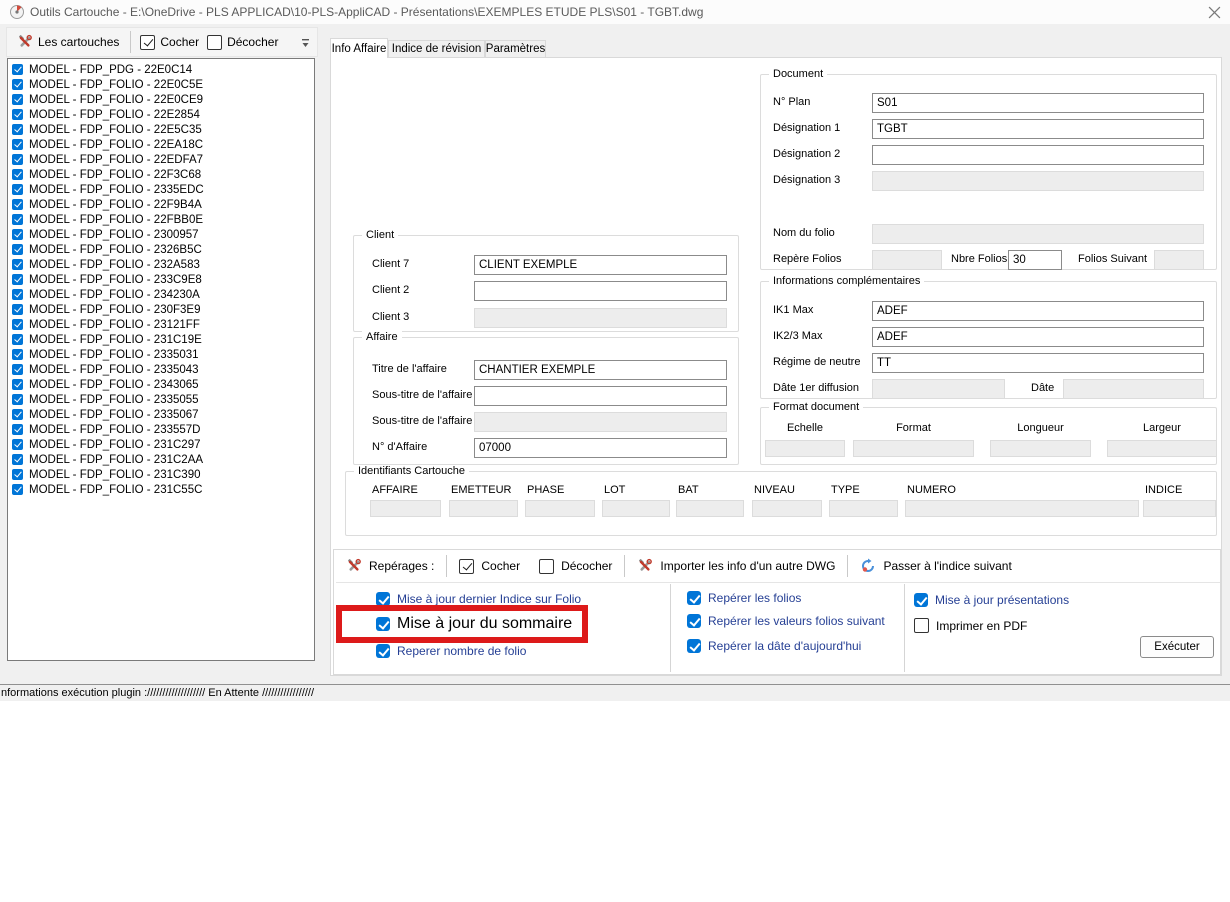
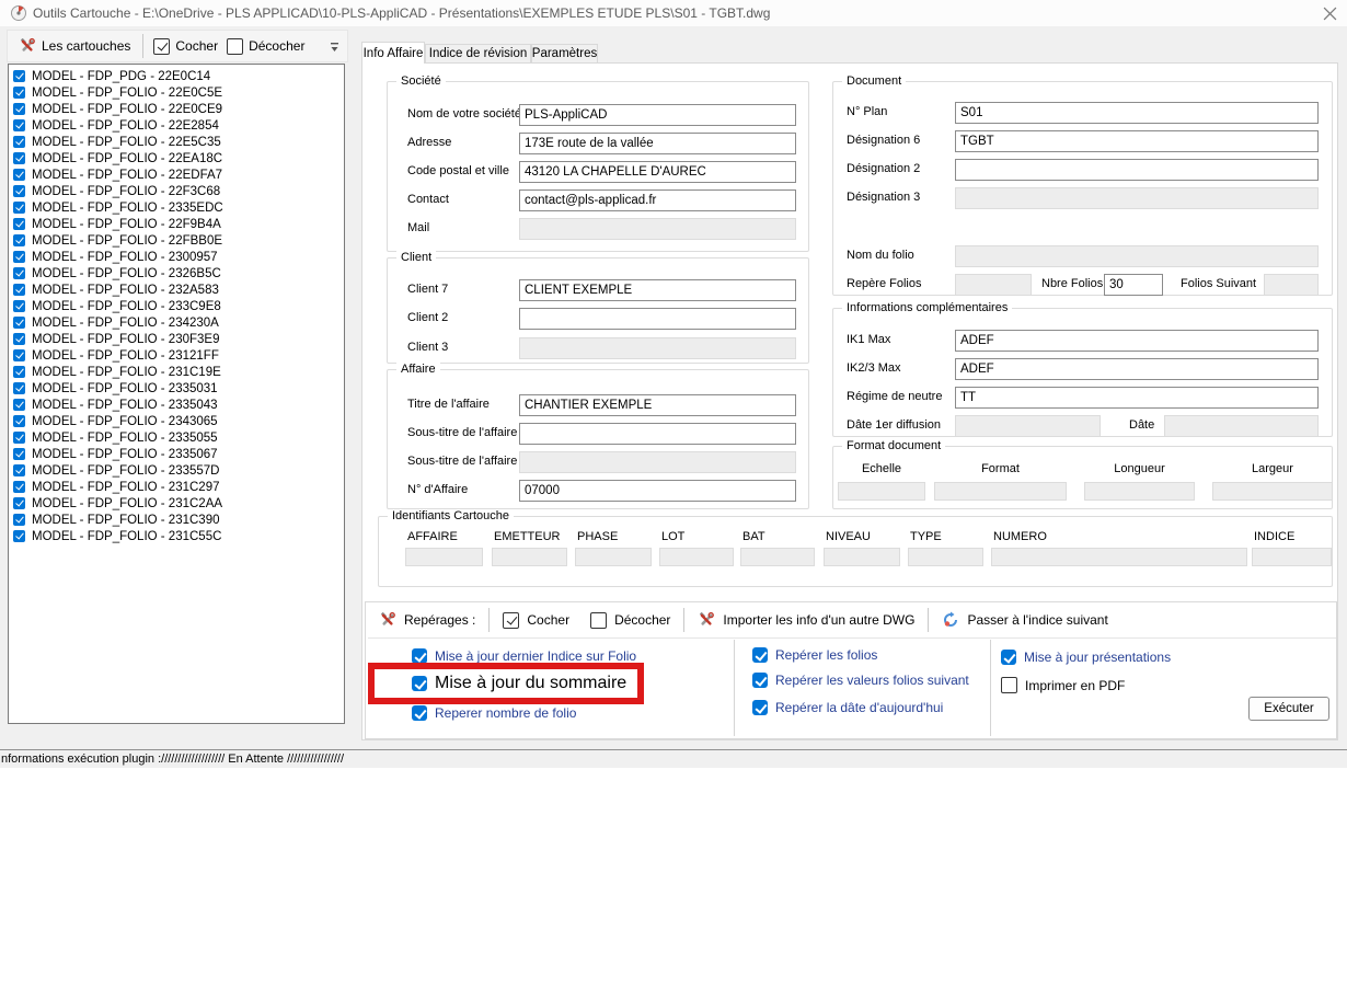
  Outils Cartouche - E:\OneDrive - PLS APPLICAD\10-PLS-AppliCAD - Présentations\EXEMPLES ETUDE PLS\S01 - TGBT.dwg
  Les cartouches
  Cocher
  Décocher
  MODEL - FDP_PDG - 22E0C14
  MODEL - FDP_FOLIO - 22E0C5E
  MODEL - FDP_FOLIO - 22E0CE9
  MODEL - FDP_FOLIO - 22E2854
  MODEL - FDP_FOLIO - 22E5C35
  MODEL - FDP_FOLIO - 22EA18C
  MODEL - FDP_FOLIO - 22EDFA7
  MODEL - FDP_FOLIO - 22F3C68
  MODEL - FDP_FOLIO - 2335EDC
  MODEL - FDP_FOLIO - 22F9B4A
  MODEL - FDP_FOLIO - 22FBB0E
  MODEL - FDP_FOLIO - 2300957
  MODEL - FDP_FOLIO - 2326B5C
  MODEL - FDP_FOLIO - 232A583
  MODEL - FDP_FOLIO - 233C9E8
  MODEL - FDP_FOLIO - 234230A
  MODEL - FDP_FOLIO - 230F3E9
  MODEL - FDP_FOLIO - 23121FF
  MODEL - FDP_FOLIO - 231C19E
  MODEL - FDP_FOLIO - 2335031
  MODEL - FDP_FOLIO - 2335043
  MODEL - FDP_FOLIO - 2343065
  MODEL - FDP_FOLIO - 2335055
  MODEL - FDP_FOLIO - 2335067
  MODEL - FDP_FOLIO - 233557D
  MODEL - FDP_FOLIO - 231C297
  MODEL - FDP_FOLIO - 231C2AA
  MODEL - FDP_FOLIO - 231C390
  MODEL - FDP_FOLIO - 231C55C
  Info Affaire
  Indice de révision
  Paramètres
+ Société
+ Nom de votre société
+ PLS-AppliCAD
+ Adresse
+ 173E route de la vallée
+ Code postal et ville
+ 43120 LA CHAPELLE D'AUREC
+ Contact
+ contact@pls-applicad.fr
+ Mail
  Client
  Client 7
  CLIENT EXEMPLE
  Client 2
  Client 3
  Affaire
  Titre de l'affaire
  CHANTIER EXEMPLE
  Sous-titre de l'affaire
  Sous-titre de l'affaire
  N° d'Affaire
  07000
  Document
  N° Plan
  S01
- Désignation 1
+ Désignation 6
  TGBT
  Désignation 2
  Désignation 3
  Nom du folio
  Repère Folios
  Nbre Folios
  30
  Folios Suivant
  Informations complémentaires
  IK1 Max
  ADEF
  IK2/3 Max
  ADEF
  Régime de neutre
  TT
  Dâte 1er diffusion
  Dâte
  Format document
  Echelle
  Format
  Longueur
  Largeur
  Identifiants Cartouche
  AFFAIRE
  EMETTEUR
  PHASE
  LOT
  BAT
  NIVEAU
  TYPE
  NUMERO
  INDICE
  Repérages :
  Cocher
  Décocher
  Importer les info d'un autre DWG
  Passer à l'indice suivant
  Mise à jour dernier Indice sur Folio
  Mise à jour du sommaire
  Reperer nombre de folio
  Repérer les folios
  Repérer les valeurs folios suivant
  Repérer la dâte d'aujourd'hui
  Mise à jour présentations
  Imprimer en PDF
  Exécuter
  nformations exécution plugin ://///////////////// En Attente /////////////////
